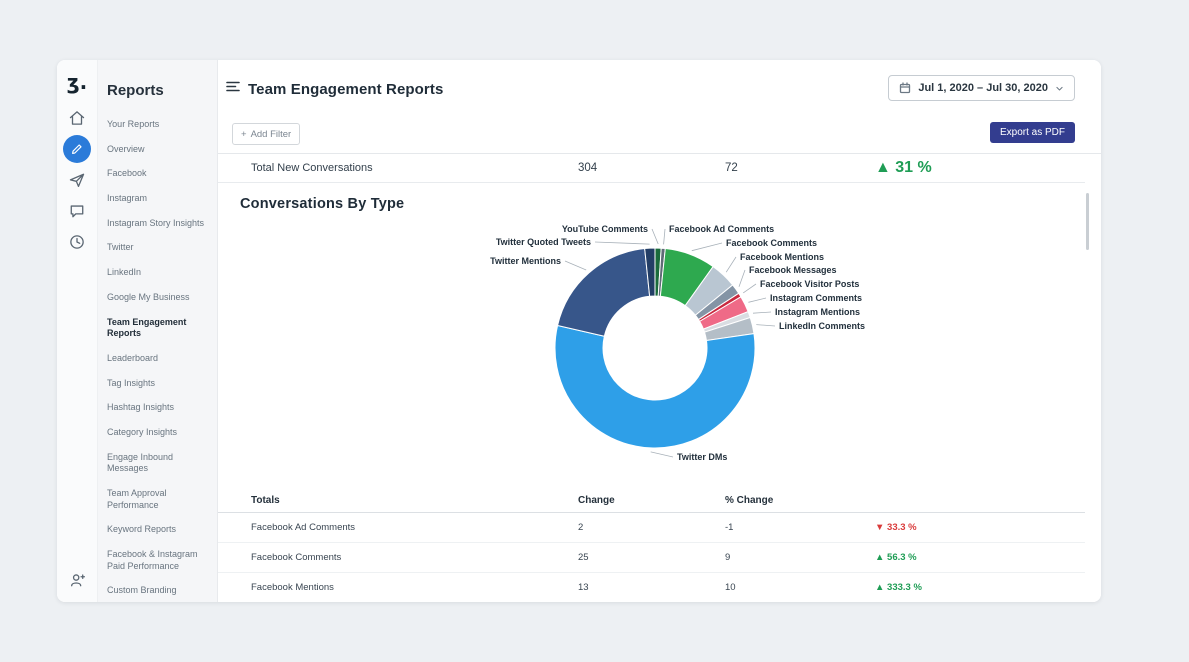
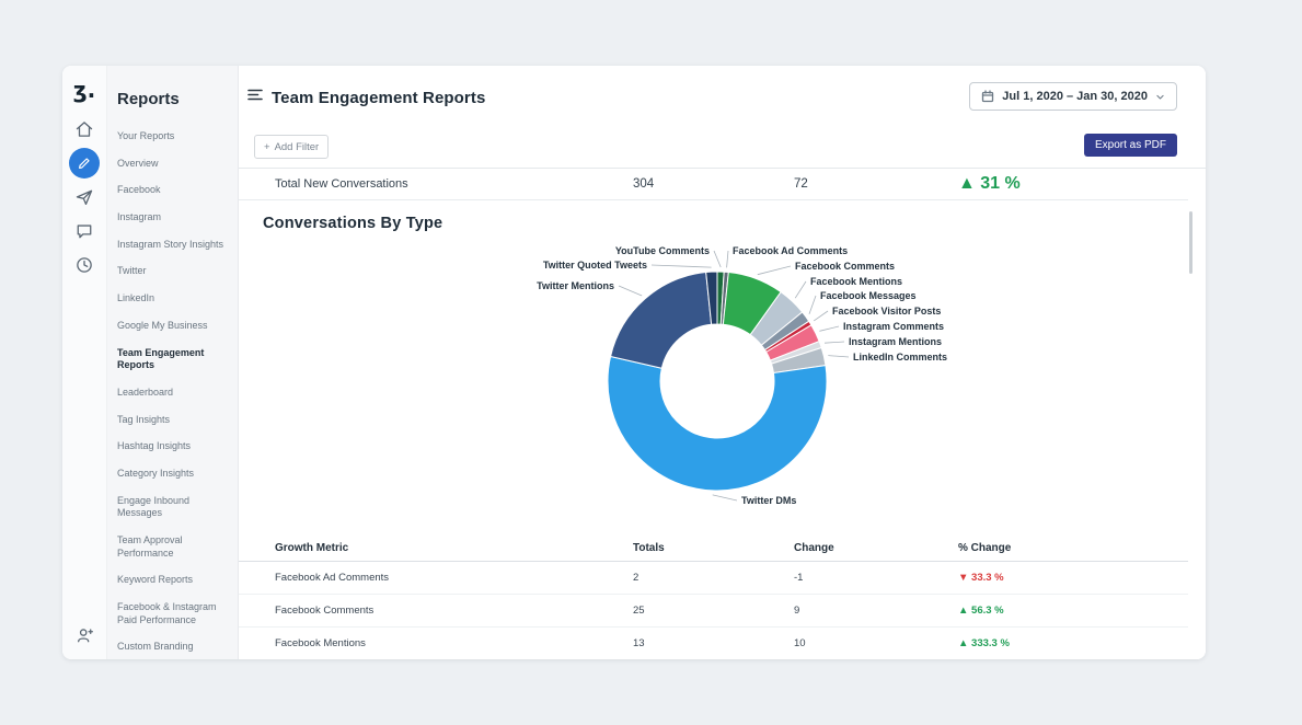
  ʒ.
  Reports
  Your Reports
  Overview
  Facebook
  Instagram
  Instagram Story Insights
  Twitter
  LinkedIn
  Google My Business
  Team Engagement Reports
  Leaderboard
  Tag Insights
  Hashtag Insights
  Category Insights
  Engage Inbound Messages
  Team Approval Performance
  Keyword Reports
  Facebook & Instagram Paid Performance
  Custom Branding
  Team Engagement Reports
- Jul 1, 2020 – Jul 30, 2020
+ Jul 1, 2020 – Jan 30, 2020
  +
  Add Filter
  Export as PDF
  Total New Conversations
  304
  72
  ▲ 31 %
  Conversations By Type
  YouTube Comments
  Facebook Ad Comments
  Facebook Comments
  Facebook Mentions
  Facebook Messages
  Facebook Visitor Posts
  Instagram Comments
  Instagram Mentions
  LinkedIn Comments
  Twitter DMs
  Twitter Mentions
  Twitter Quoted Tweets
+ Growth Metric
  Totals
  Change
  % Change
  Facebook Ad Comments
  2
  -1
  ▼ 33.3 %
  Facebook Comments
  25
  9
  ▲ 56.3 %
  Facebook Mentions
  13
  10
  ▲ 333.3 %
